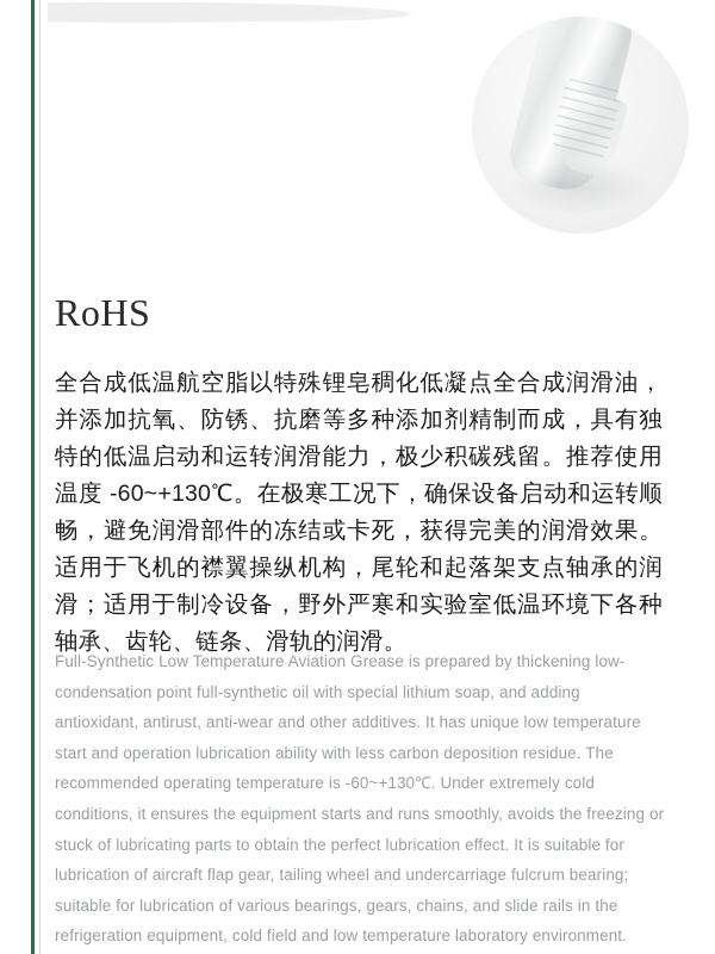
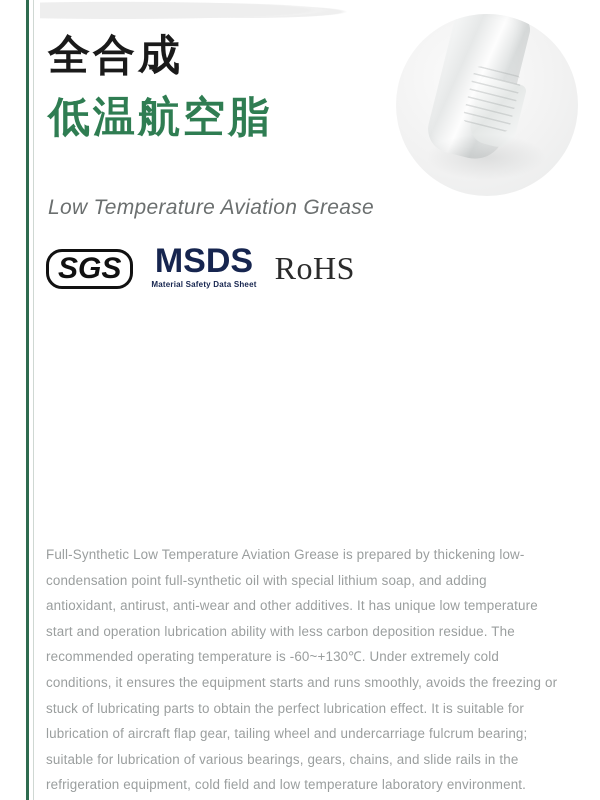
+ 全合成
+ 低温航空脂
+ Low Temperature Aviation Grease
+ SGS
+ MSDS
+ Material Safety Data Sheet
  RoHS
- 全合成低温航空脂以特殊锂皂稠化低凝点全合成润滑油，并添加抗氧、防锈、抗磨等多种添加剂精制而成，具有独特的低温启动和运转润滑能力，极少积碳残留。推荐使用温度 -60~+130℃。在极寒工况下，确保设备启动和运转顺畅，避免润滑部件的冻结或卡死，获得完美的润滑效果。适用于飞机的襟翼操纵机构，尾轮和起落架支点轴承的润滑；适用于制冷设备，野外严寒和实验室低温环境下各种轴承、齿轮、链条、滑轨的润滑。
  Full-Synthetic Low Temperature Aviation Grease is prepared by thickening low-condensation point full-synthetic oil with special lithium soap, and adding antioxidant, antirust, anti-wear and other additives. It has unique low temperature start and operation lubrication ability with less carbon deposition residue. The recommended operating temperature is -60~+130℃. Under extremely cold conditions, it ensures the equipment starts and runs smoothly, avoids the freezing or stuck of lubricating parts to obtain the perfect lubrication effect. It is suitable for lubrication of aircraft flap gear, tailing wheel and undercarriage fulcrum bearing; suitable for lubrication of various bearings, gears, chains, and slide rails in the refrigeration equipment, cold field and low temperature laboratory environment.
